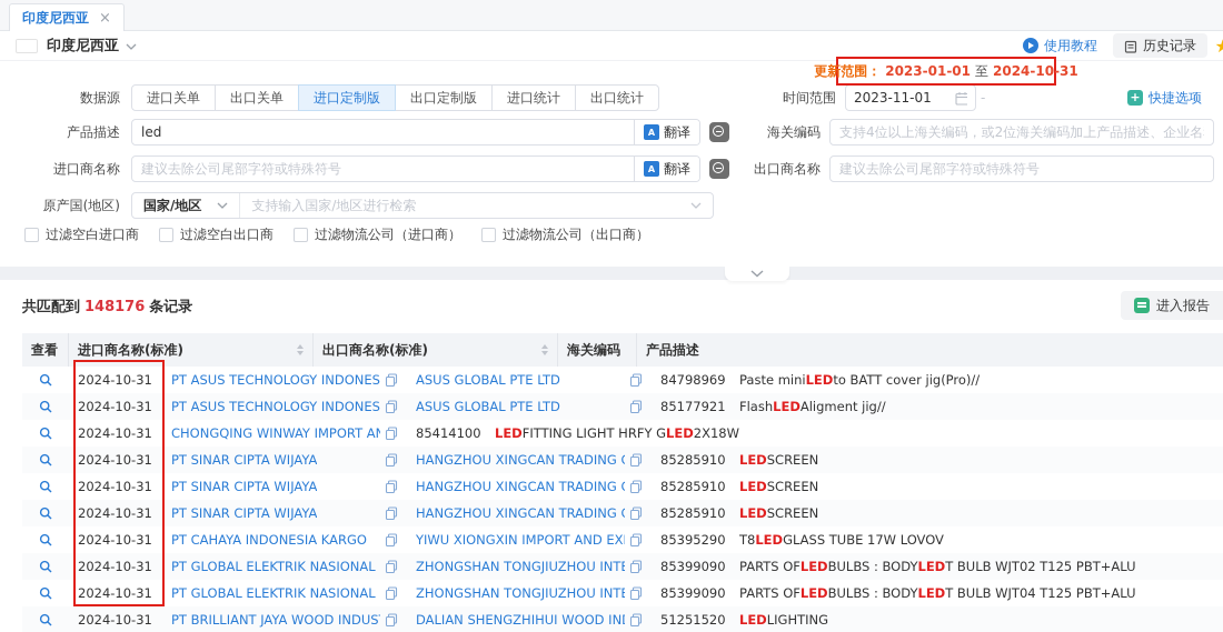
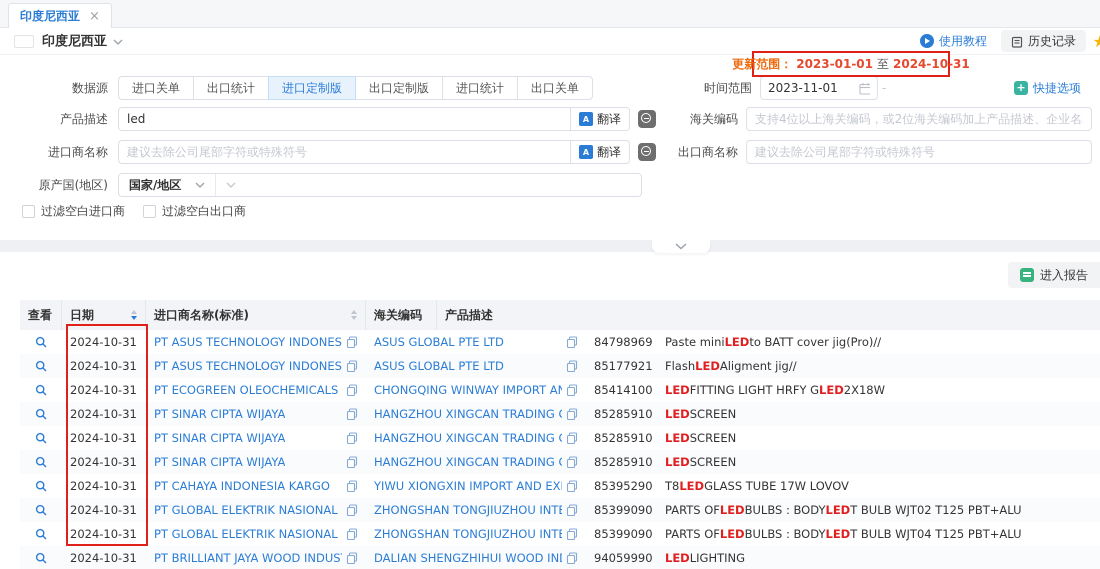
  印度尼西亚
  ×
  印度尼西亚
  使用教程
  历史记录
  更新范围：
  2023-01-01
  至
  2024-10-31
  数据源
  进口关单
- 出口关单
+ 出口统计
  进口定制版
  出口定制版
  进口统计
- 出口统计
+ 出口关单
  时间范围
  2023-11-01
  -
  +
  快捷选项
  产品描述
  led
  A
  翻译
  海关编码
  支持4位以上海关编码，或2位海关编码加上产品描述、企业名
  进口商名称
  建议去除公司尾部字符或特殊符号
  A
  翻译
  出口商名称
  建议去除公司尾部字符或特殊符号
  原产国(地区)
  国家/地区
- 支持输入国家/地区进行检索
  过滤空白进口商
  过滤空白出口商
- 过滤物流公司（进口商）
- 过滤物流公司（出口商）
- 共匹配到 148176 条记录
  进入报告
  查看
+ 日期
  进口商名称(标准)
- 出口商名称(标准)
  海关编码
  产品描述
  2024-10-31
  PT ASUS TECHNOLOGY INDONES
  ASUS GLOBAL PTE LTD
  84798969
  Paste mini
  LED
  to BATT cover jig(Pro)//
  2024-10-31
  PT ASUS TECHNOLOGY INDONES
  ASUS GLOBAL PTE LTD
  85177921
  Flash
  LED
  Aligment jig//
  2024-10-31
+ PT ECOGREEN OLEOCHEMICALS
  CHONGQING WINWAY IMPORT AN
  85414100
  LED
  FITTING LIGHT HRFY G
  LED
  2X18W
  2024-10-31
  PT SINAR CIPTA WIJAYA
  HANGZHOU XINGCAN TRADING
  85285910
  LED
  SCREEN
  2024-10-31
  PT SINAR CIPTA WIJAYA
  HANGZHOU XINGCAN TRADING
  85285910
  LED
  SCREEN
  2024-10-31
  PT SINAR CIPTA WIJAYA
  HANGZHOU XINGCAN TRADING
  85285910
  LED
  SCREEN
  2024-10-31
  PT CAHAYA INDONESIA KARGO
  YIWU XIONGXIN IMPORT AND EX
  85395290
  T8
  LED
  GLASS TUBE 17W LOVOV
  2024-10-31
  PT GLOBAL ELEKTRIK NASIONAL
  ZHONGSHAN TONGJIUZHOU INT
  85399090
  PARTS OF
  LED
  BULBS : BODY
  LED
  T BULB WJT02 T125 PBT+ALU
  2024-10-31
  PT GLOBAL ELEKTRIK NASIONAL
  ZHONGSHAN TONGJIUZHOU INT
  85399090
  PARTS OF
  LED
  BULBS : BODY
  LED
  T BULB WJT04 T125 PBT+ALU
  2024-10-31
  PT BRILLIANT JAYA WOOD INDUS
  DALIAN SHENGZHIHUI WOOD IN
- 51251520
+ 94059990
  LED
  LIGHTING
